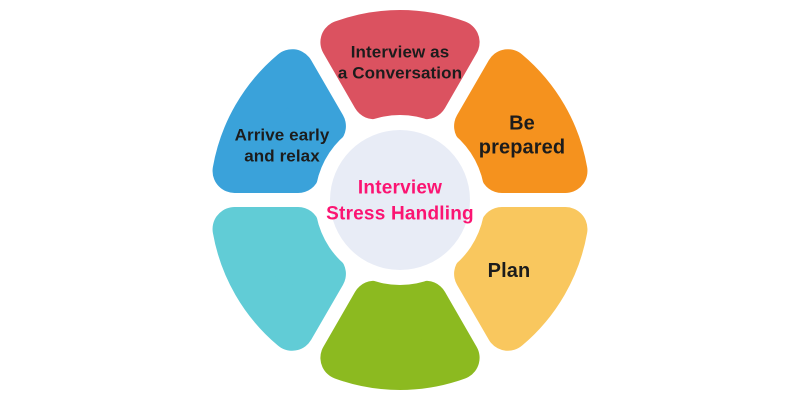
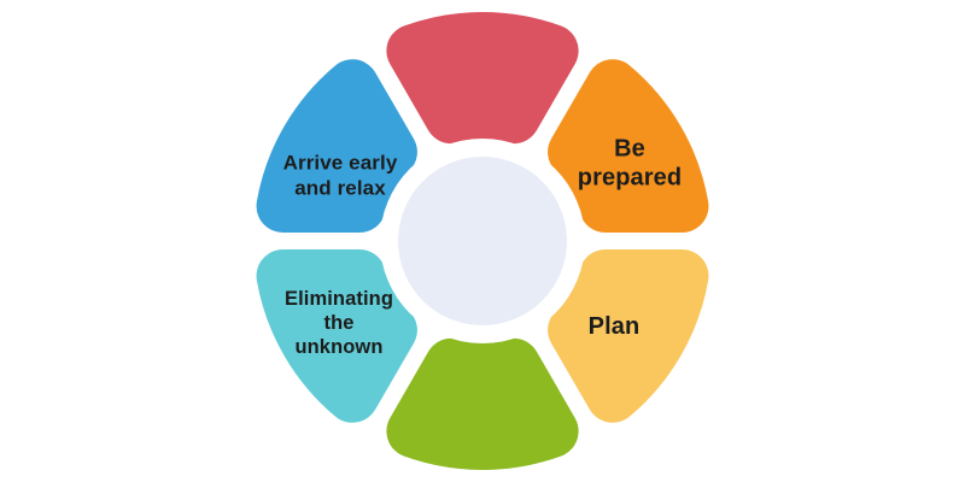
- Interview
- Stress Handling
- Interview as
- a Conversation
  Be
  prepared
  Plan
+ Eliminating
+ the
+ unknown
  Arrive early
  and relax
